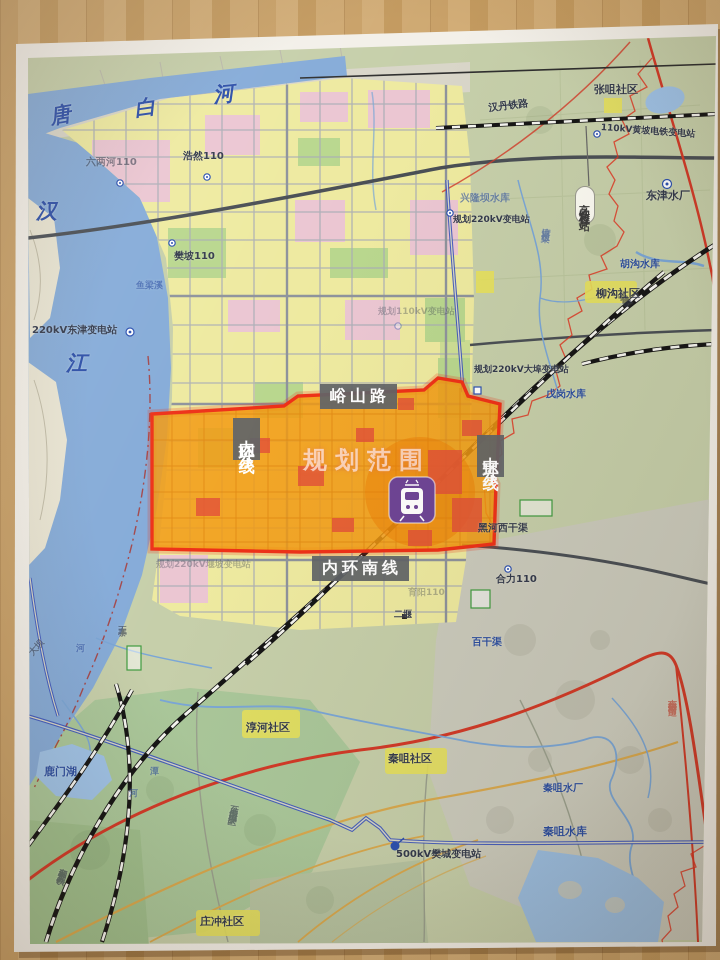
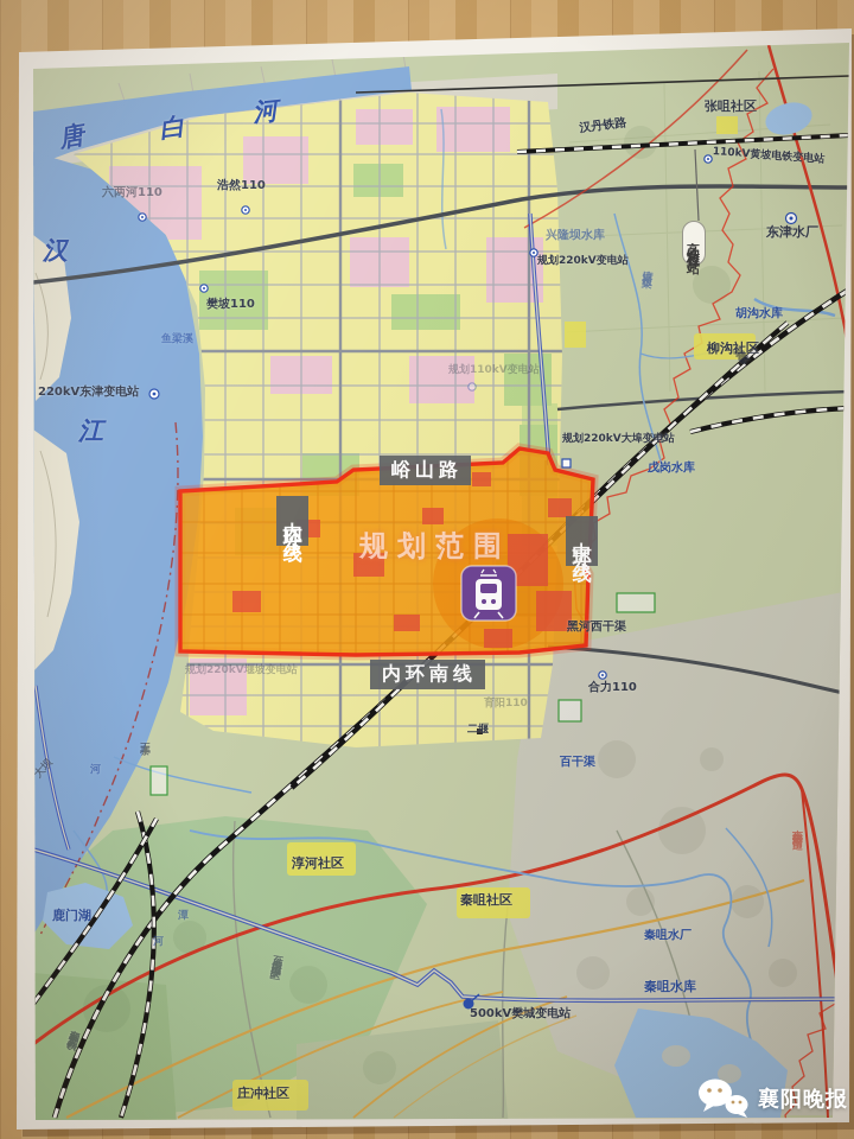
+ 襄阳晚报
